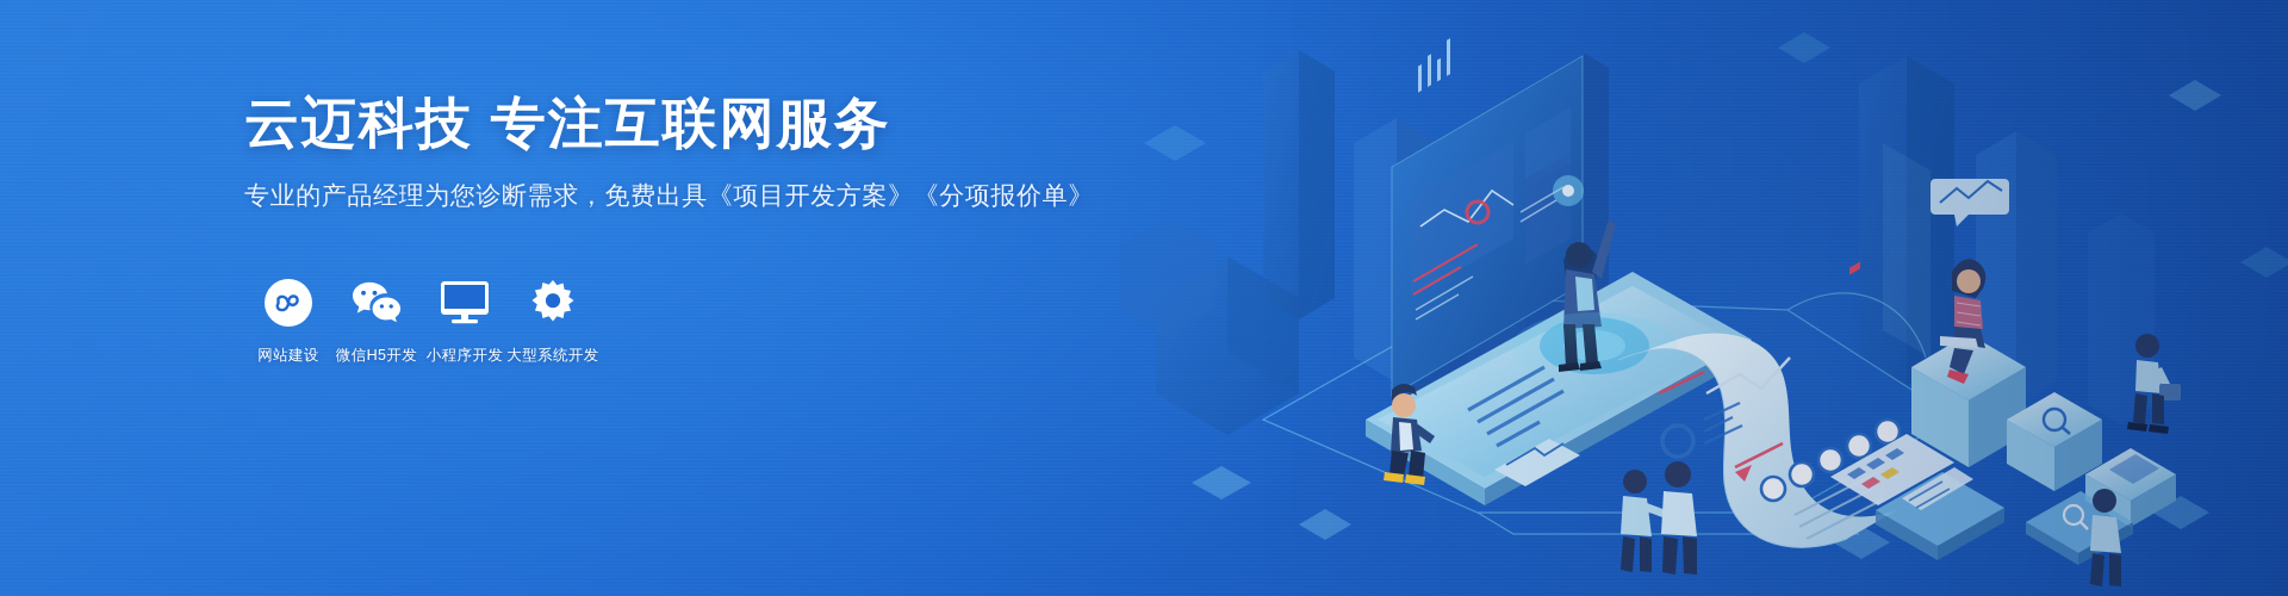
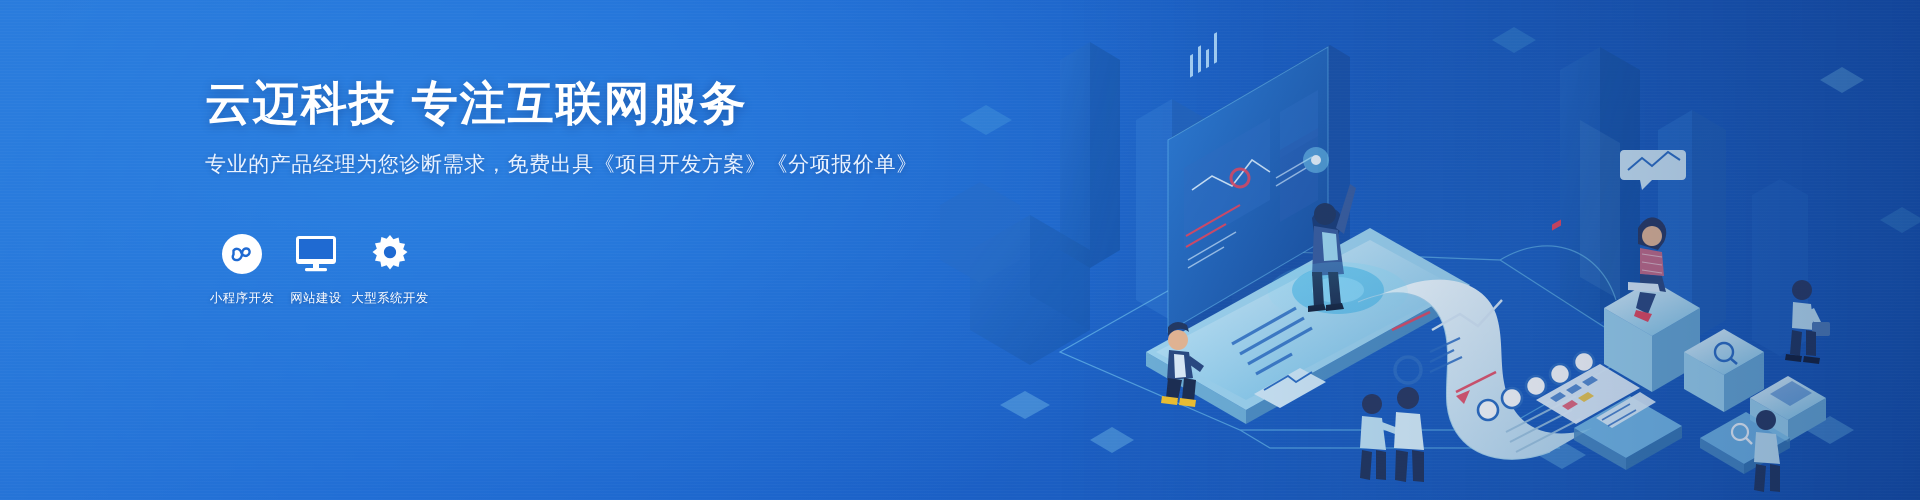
  云迈科技 专注互联网服务
  专业的产品经理为您诊断需求，免费出具《项目开发方案》《分项报价单》
- 网站建设
+ 小程序开发
- 微信H5开发
- 小程序开发
+ 网站建设
  大型系统开发
